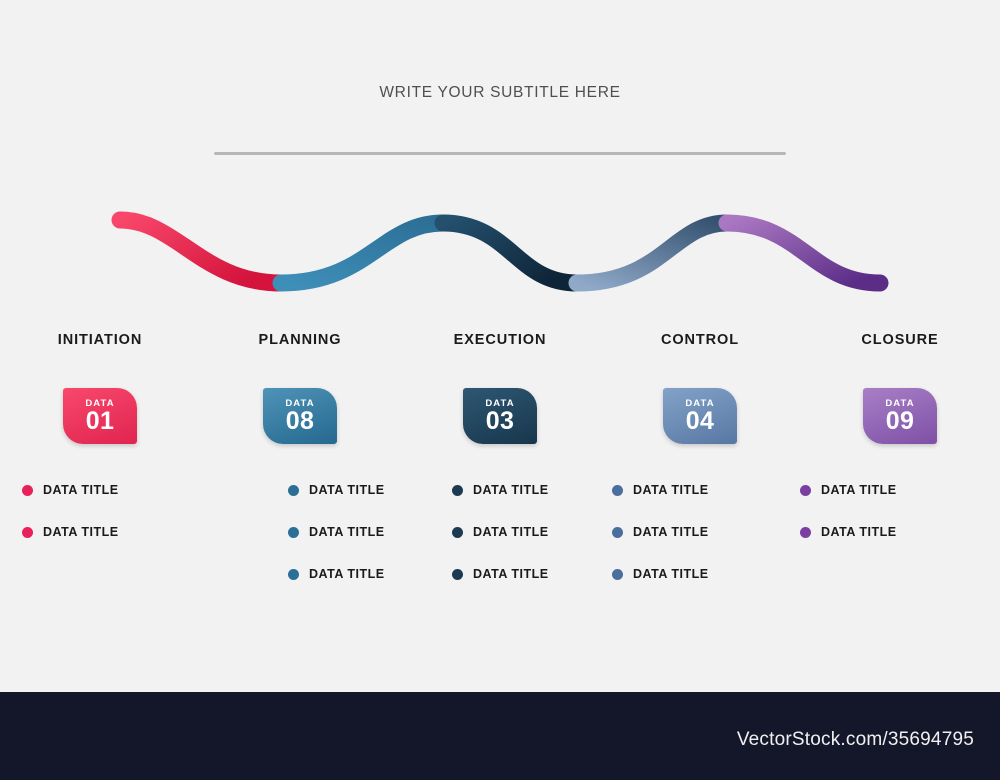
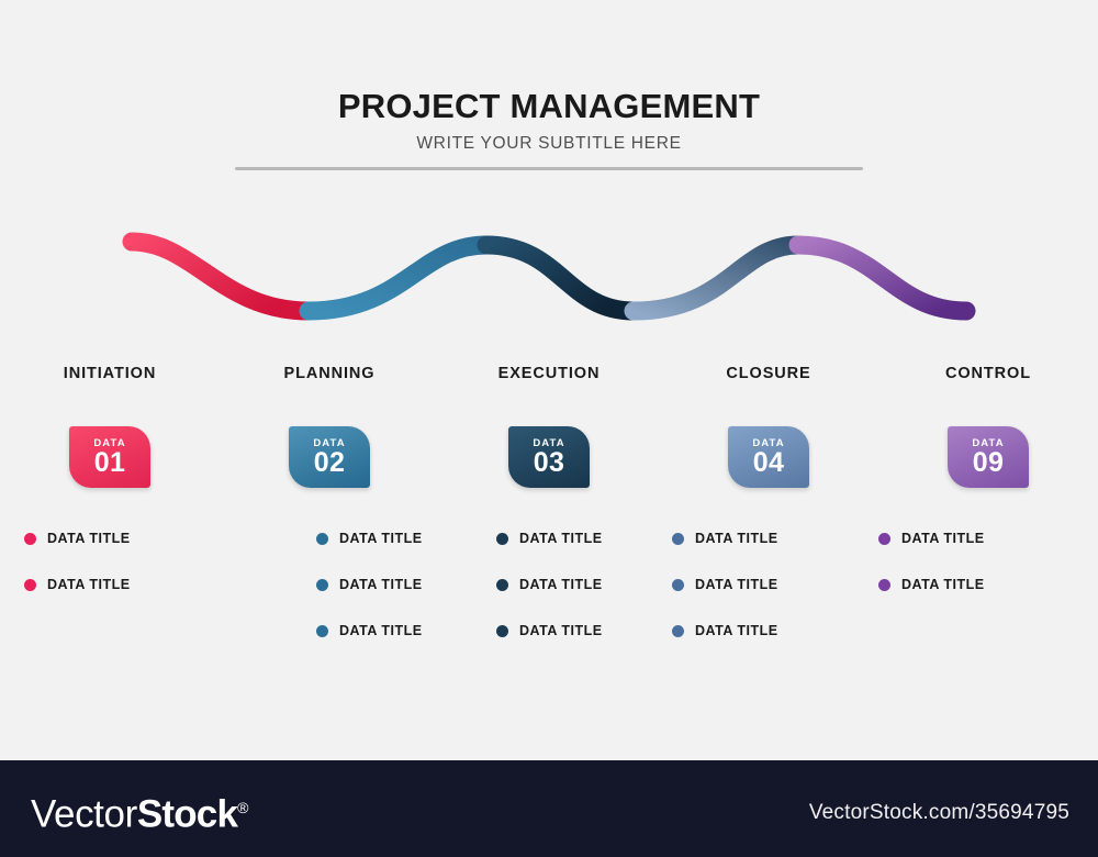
+ PROJECT MANAGEMENT
  WRITE YOUR SUBTITLE HERE
  INITIATION
  DATA
  01
  DATA TITLE
  DATA TITLE
  PLANNING
  DATA
- 08
+ 02
  DATA TITLE
  DATA TITLE
  DATA TITLE
  EXECUTION
  DATA
  03
  DATA TITLE
  DATA TITLE
  DATA TITLE
- CONTROL
+ CLOSURE
  DATA
  04
  DATA TITLE
  DATA TITLE
  DATA TITLE
- CLOSURE
+ CONTROL
  DATA
  09
  DATA TITLE
  DATA TITLE
+ VectorStock®
  VectorStock.com/35694795
